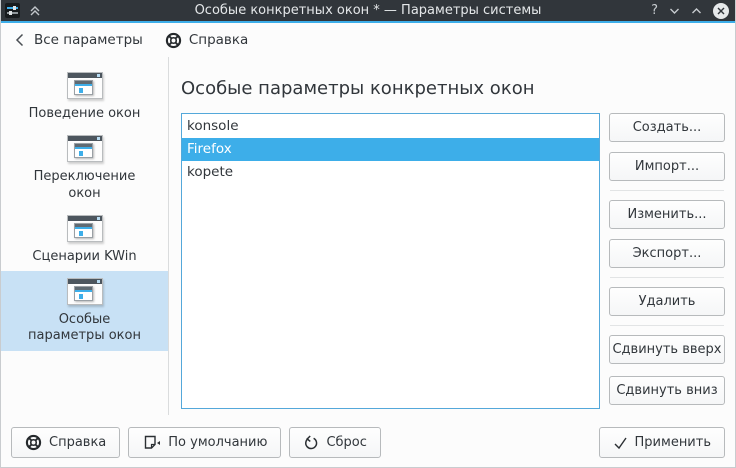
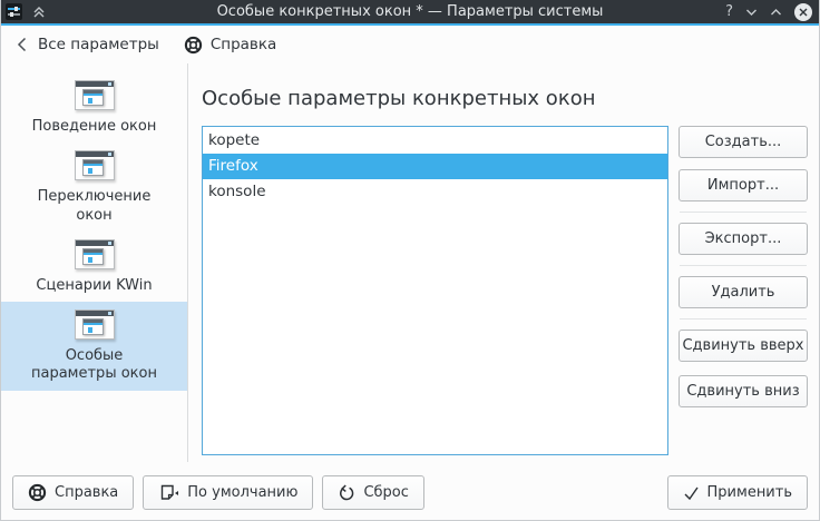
  Особые конкретных окон * — Параметры системы
  ?
  Все параметры
  Справка
  Поведение окон
  Переключение окон
  Сценарии KWin
  Особые параметры окон
  Особые параметры конкретных окон
- konsole
+ kopete
  Firefox
- kopete
+ konsole
  Создать...
  Импорт...
- Изменить...
  Экспорт...
  Удалить
  Сдвинуть вверх
  Сдвинуть вниз
  Справка
  По умолчанию
  Сброс
  Применить
